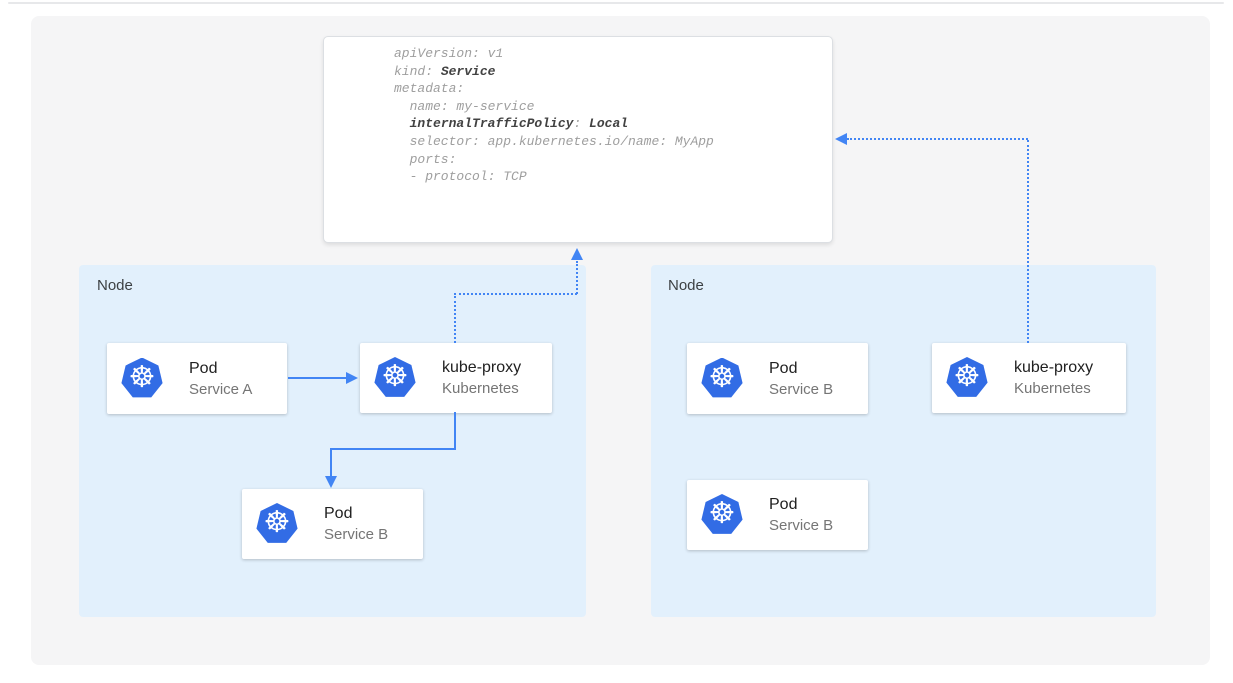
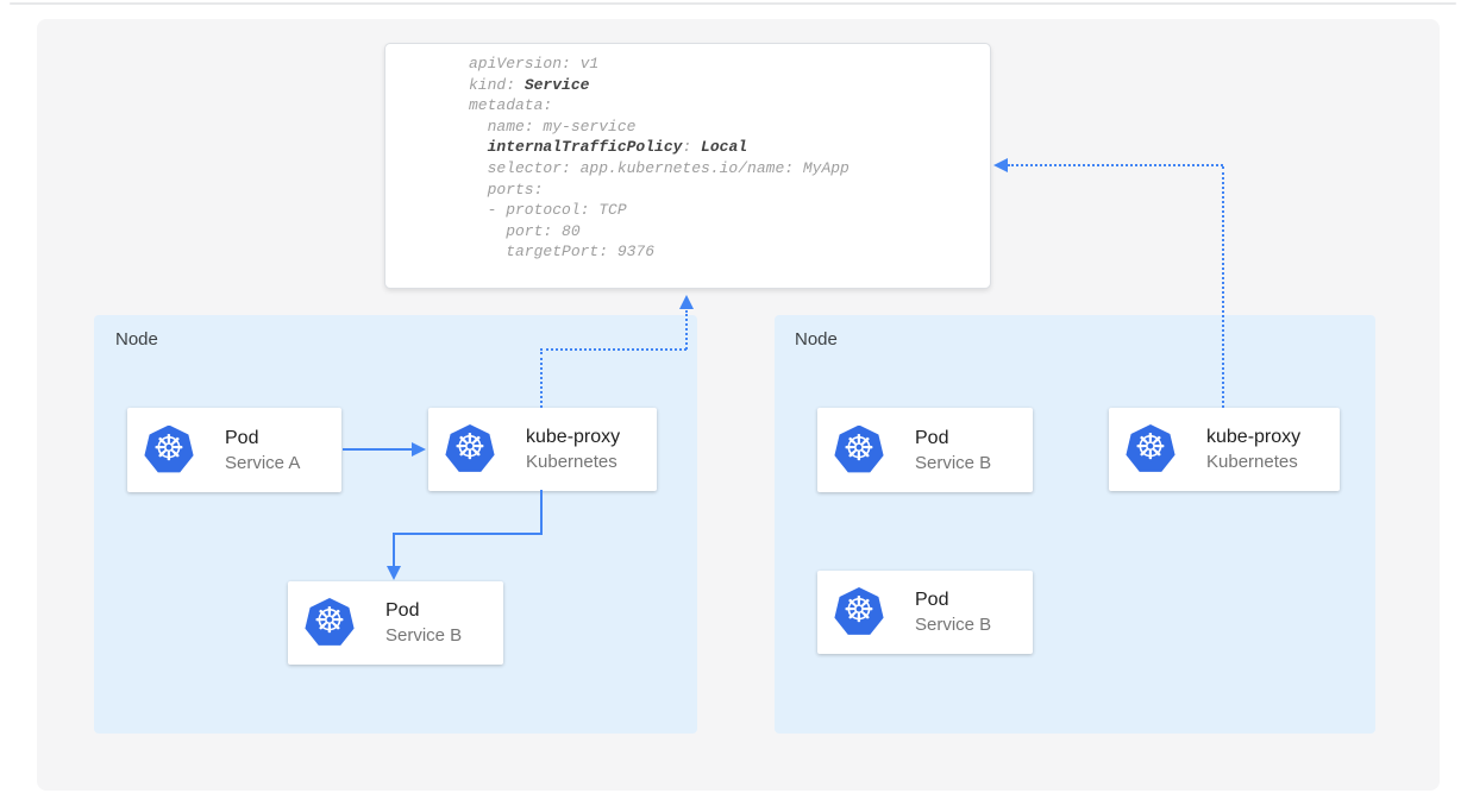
  apiVersion: v1
  kind: Service
  metadata:
  name: my-service
  internalTrafficPolicy: Local
  selector: app.kubernetes.io/name: MyApp
  ports:
  - protocol: TCP
+ port: 80
+ targetPort: 9376
  Node
  ☸
  Pod
  Service A
  ☸
  kube-proxy
  Kubernetes
  ☸
  Pod
  Service B
  Node
  ☸
  Pod
  Service B
  ☸
  kube-proxy
  Kubernetes
  ☸
  Pod
  Service B
